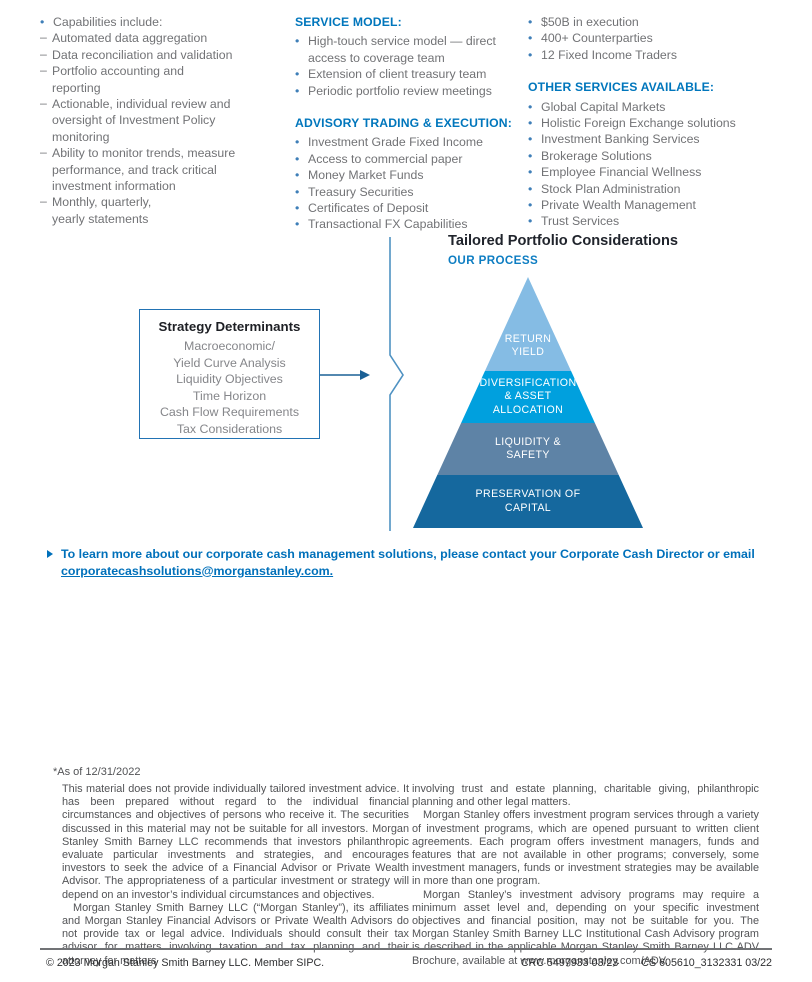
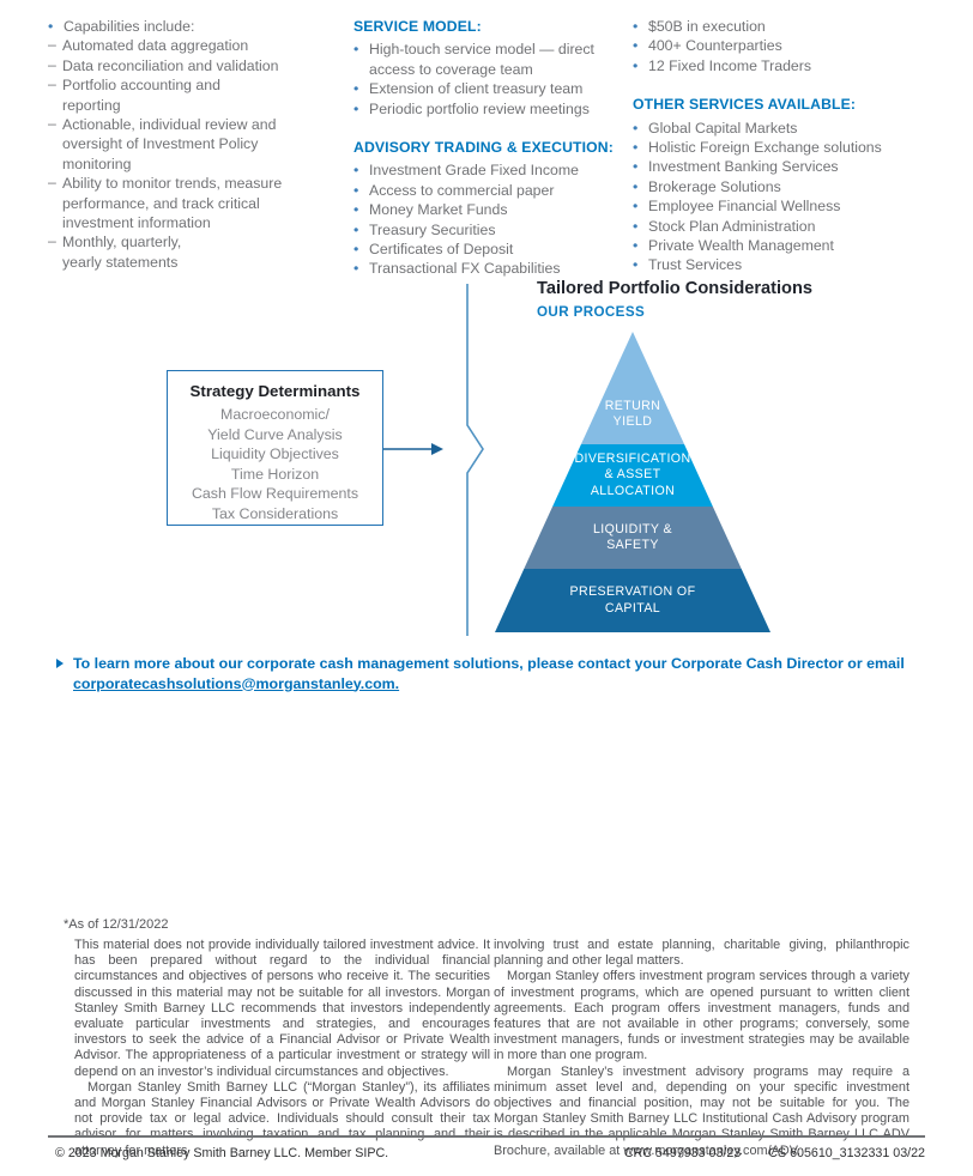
  Capabilities include:
  Automated data aggregation
  Data reconciliation and validation
  Portfolio accounting and
  reporting
  Actionable, individual review and
  oversight of Investment Policy
  monitoring
  Ability to monitor trends, measure
  performance, and track critical
  investment information
  Monthly, quarterly,
  yearly statements
  SERVICE MODEL:
  High-touch service model — direct
  access to coverage team
  Extension of client treasury team
  Periodic portfolio review meetings
  ADVISORY TRADING & EXECUTION:
  Investment Grade Fixed Income
  Access to commercial paper
  Money Market Funds
  Treasury Securities
  Certificates of Deposit
  Transactional FX Capabilities
  $50B in execution
  400+ Counterparties
  12 Fixed Income Traders
  OTHER SERVICES AVAILABLE:
  Global Capital Markets
  Holistic Foreign Exchange solutions
  Investment Banking Services
  Brokerage Solutions
  Employee Financial Wellness
  Stock Plan Administration
  Private Wealth Management
  Trust Services
  Strategy Determinants
  Macroeconomic/
  Yield Curve Analysis
  Liquidity Objectives
  Time Horizon
  Cash Flow Requirements
  Tax Considerations
  Tailored Portfolio Considerations
  OUR PROCESS
  RETURN
  YIELD
  DIVERSIFICATION
  & ASSET
  ALLOCATION
  LIQUIDITY &
  SAFETY
  PRESERVATION OF
  CAPITAL
  To learn more about our corporate cash management solutions, please contact your Corporate Cash Director or email
  corporatecashsolutions@morganstanley.com.
  *As of 12/31/2022
- This material does not provide individually tailored investment advice. It has been prepared without regard to the individual financial circumstances and objectives of persons who receive it. The securities discussed in this material may not be suitable for all investors. Morgan Stanley Smith Barney LLC recommends that investors philanthropic evaluate particular investments and strategies, and encourages investors to seek the advice of a Financial Advisor or Private Wealth Advisor. The appropriateness of a particular investment or strategy will depend on an investor’s individual circumstances and objectives.
+ This material does not provide individually tailored investment advice. It has been prepared without regard to the individual financial circumstances and objectives of persons who receive it. The securities discussed in this material may not be suitable for all investors. Morgan Stanley Smith Barney LLC recommends that investors independently evaluate particular investments and strategies, and encourages investors to seek the advice of a Financial Advisor or Private Wealth Advisor. The appropriateness of a particular investment or strategy will depend on an investor’s individual circumstances and objectives.
  Morgan Stanley Smith Barney LLC (“Morgan Stanley”), its affiliates and Morgan Stanley Financial Advisors or Private Wealth Advisors do not provide tax or legal advice. Individuals should consult their tax attorney for matters
  involving trust and estate planning, charitable giving, philanthropic planning and other legal matters.
  Morgan Stanley offers investment program services through a variety of investment programs, which are opened pursuant to written client agreements. Each program offers investment managers, funds and features that are not available in other programs; conversely, some investment managers, funds or investment strategies may be available in more than one program.
  Morgan Stanley’s investment advisory programs may require a minimum asset level and, depending on your specific investment objectives and financial position, may not be suitable for you. The Morgan Stanley Smith Barney LLC Institutional Cash Advisory program Brochure, available at www.morganstanley.com/ADV.
  © 2023 Morgan Stanley Smith Barney LLC. Member SIPC.
  CRC 5497933 03/23 CS 605610_3132331 03/22
